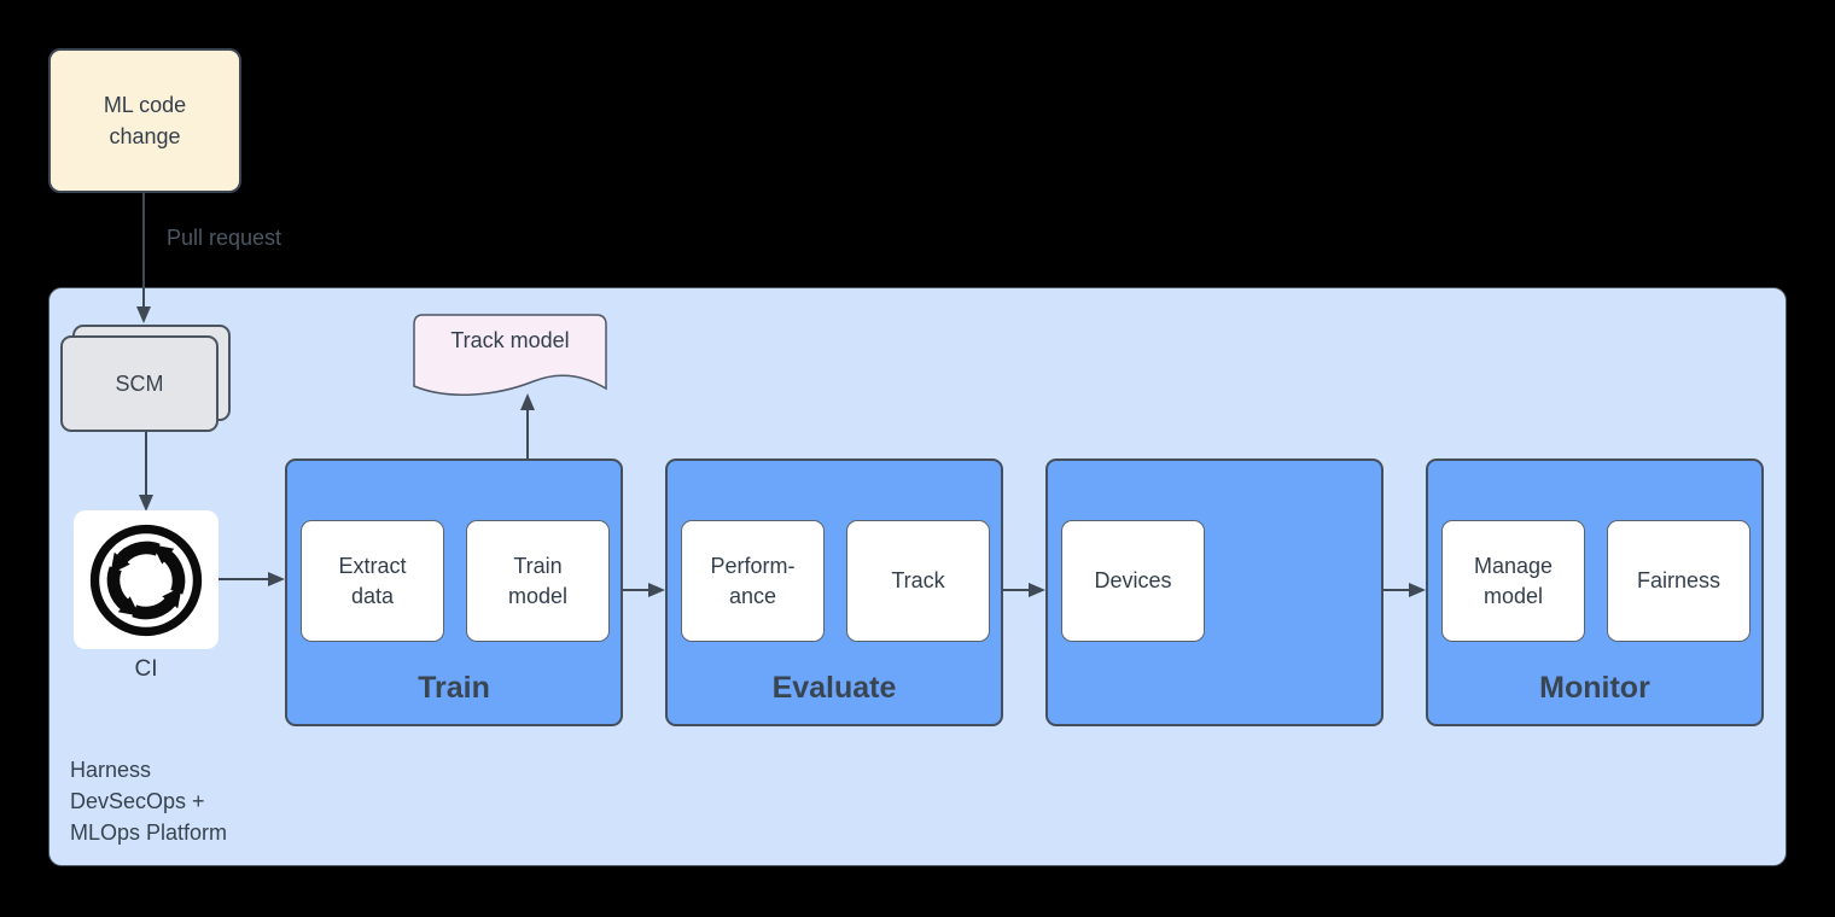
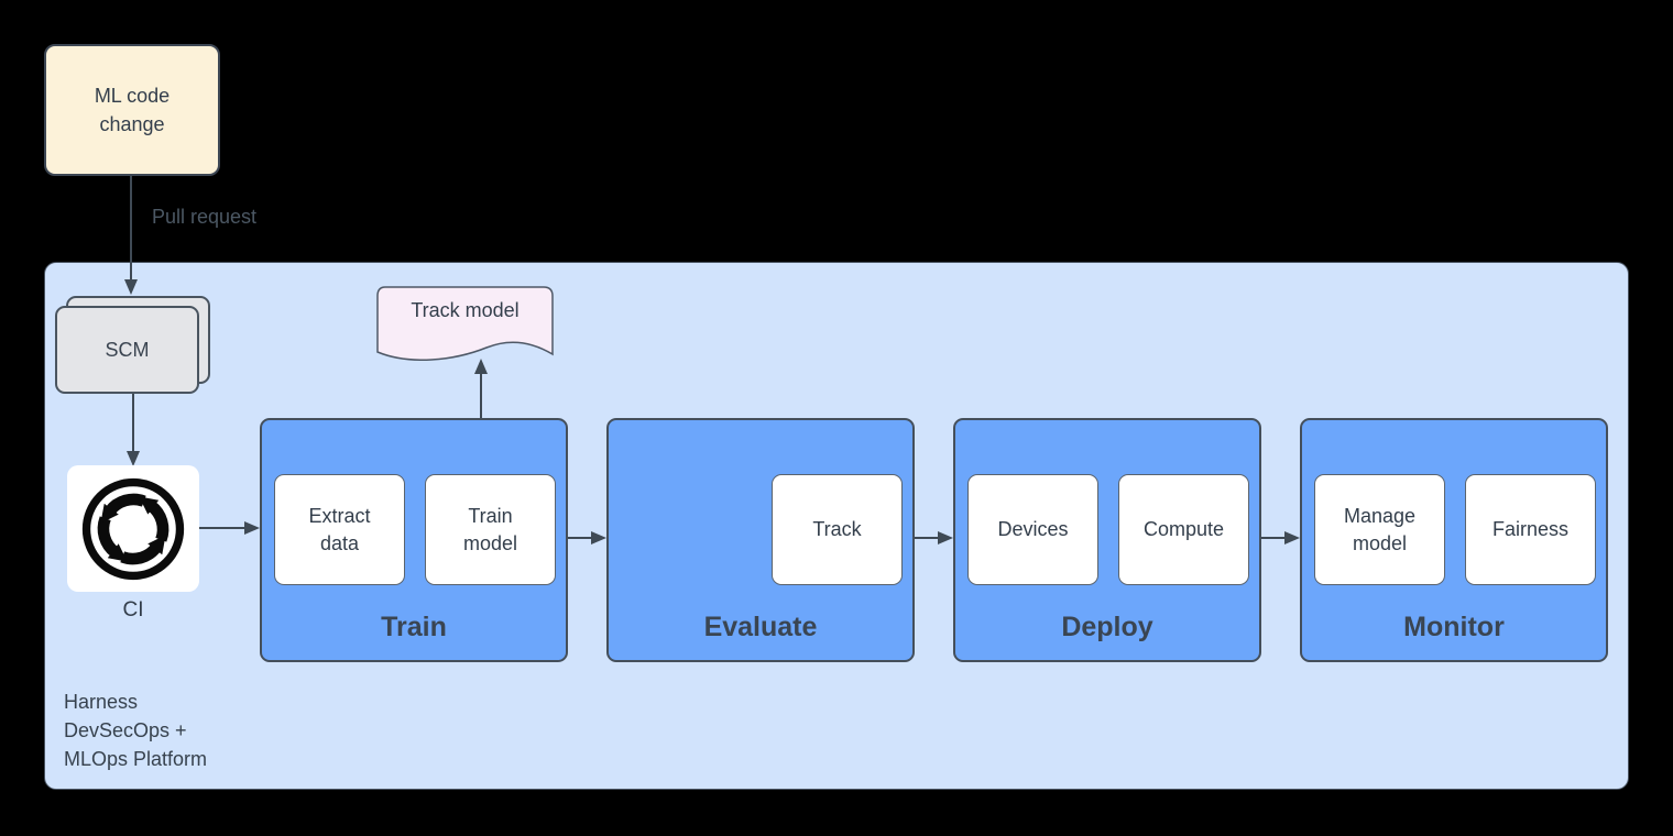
  ML code
  change
  Pull request
  SCM
  CI
  Track model
  Extract
  data
  Train
  model
  Train
- Perform-
- ance
  Track
  Evaluate
  Devices
+ Compute
+ Deploy
  Manage
  model
  Fairness
  Monitor
  Harness
  DevSecOps +
  MLOps Platform
